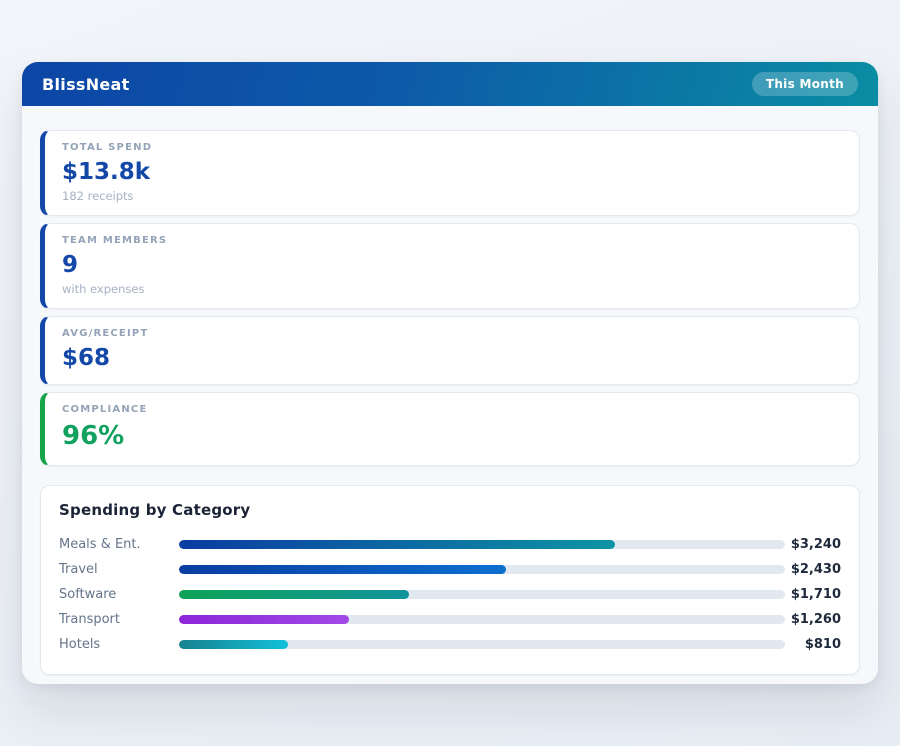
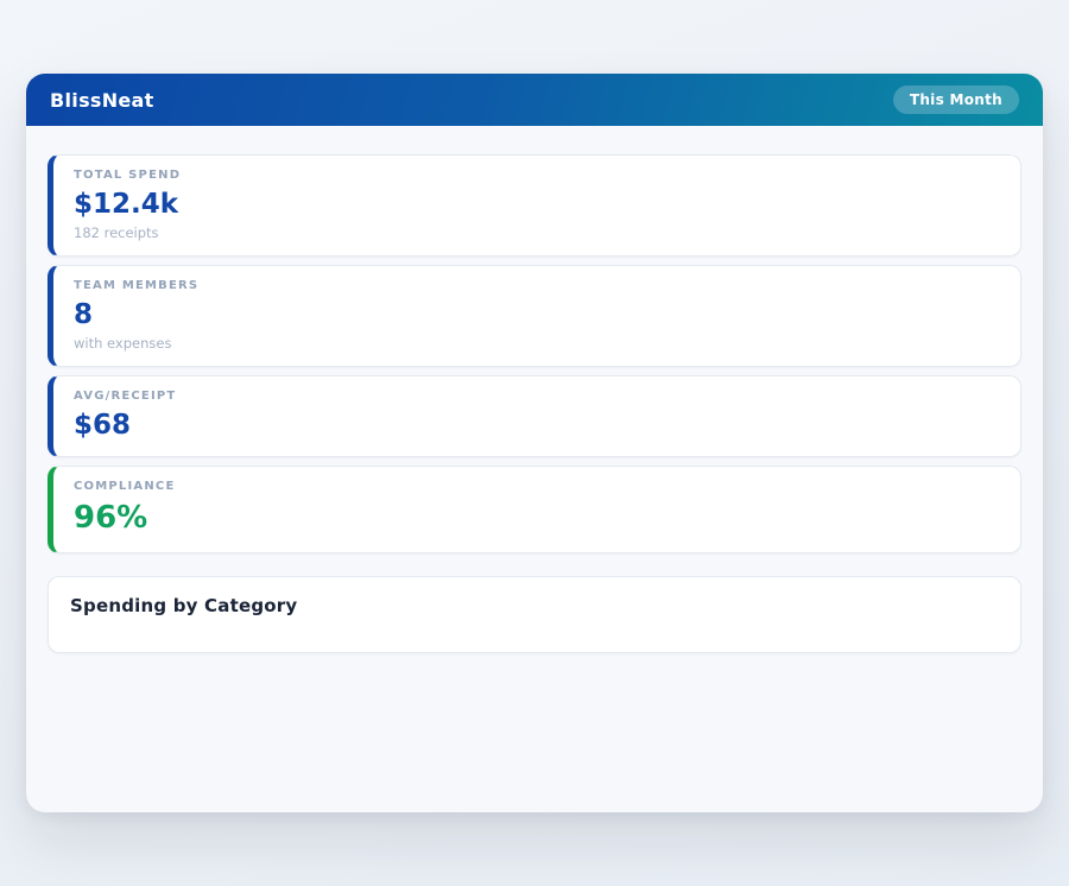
  BlissNeat
  This Month
  TOTAL SPEND
- $13.8k
+ $12.4k
  182 receipts
  TEAM MEMBERS
- 9
+ 8
  with expenses
  AVG/RECEIPT
  $68
  COMPLIANCE
  96%
  Spending by Category
- Meals & Ent.
- $3,240
- Travel
- $2,430
- Software
- $1,710
- Transport
- $1,260
- Hotels
- $810
